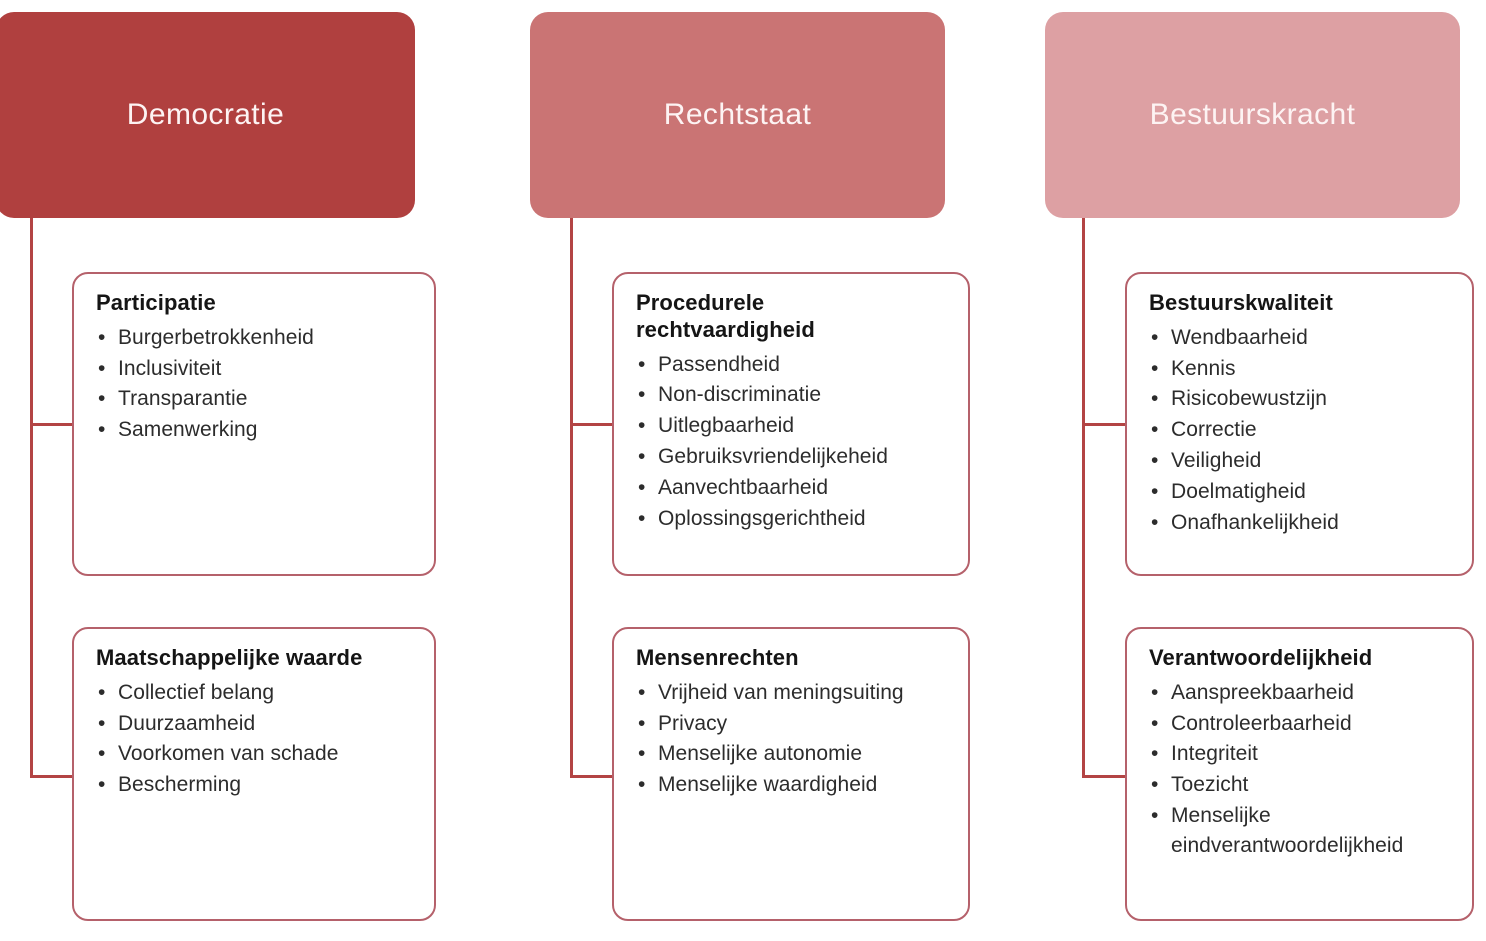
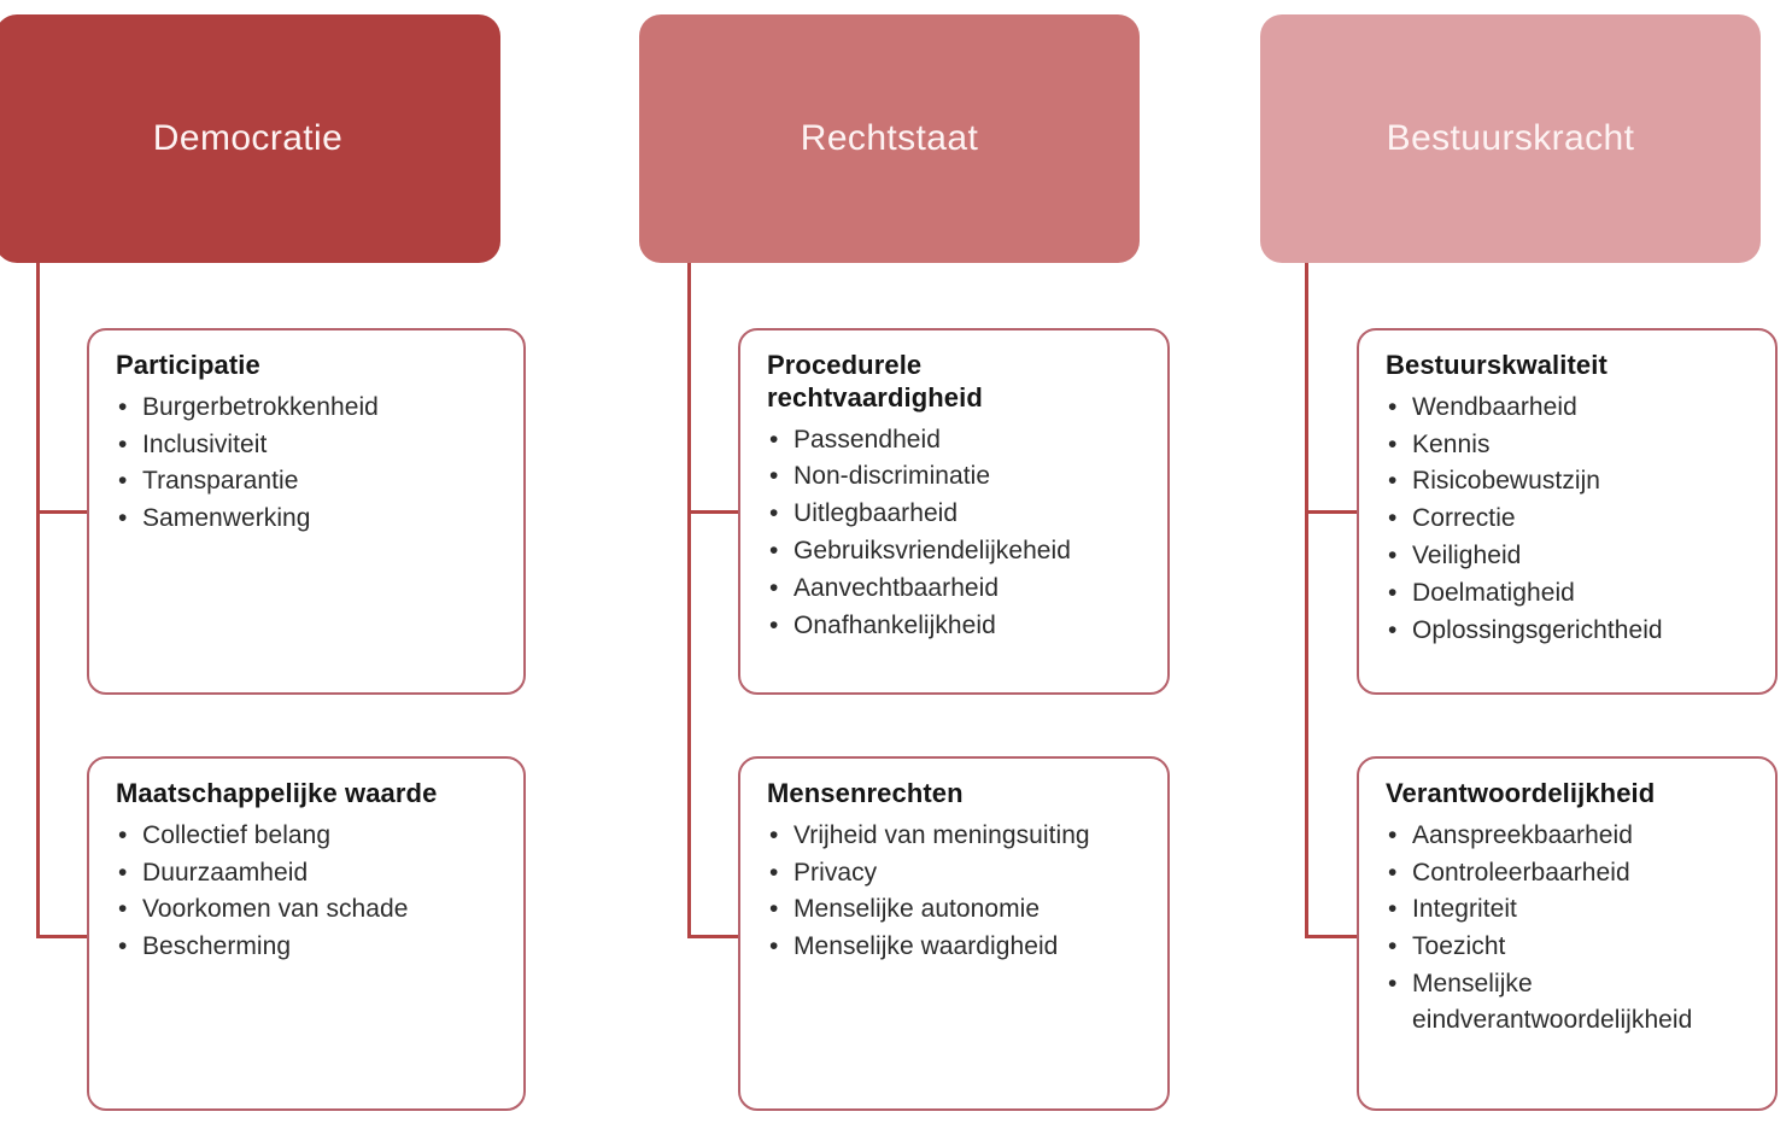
  Democratie
  Participatie
  •
  Burgerbetrokkenheid
  •
  Inclusiviteit
  •
  Transparantie
  •
  Samenwerking
  Maatschappelijke waarde
  •
  Collectief belang
  •
  Duurzaamheid
  •
  Voorkomen van schade
  •
  Bescherming
  Rechtstaat
  Procedurele rechtvaardigheid
  •
  Passendheid
  •
  Non-discriminatie
  •
  Uitlegbaarheid
  •
  Gebruiksvriendelijkeheid
  •
  Aanvechtbaarheid
  •
- Oplossingsgerichtheid
+ Onafhankelijkheid
  Mensenrechten
  •
  Vrijheid van meningsuiting
  •
  Privacy
  •
  Menselijke autonomie
  •
  Menselijke waardigheid
  Bestuurskracht
  Bestuurskwaliteit
  •
  Wendbaarheid
  •
  Kennis
  •
  Risicobewustzijn
  •
  Correctie
  •
  Veiligheid
  •
  Doelmatigheid
  •
- Onafhankelijkheid
+ Oplossingsgerichtheid
  Verantwoordelijkheid
  •
  Aanspreekbaarheid
  •
  Controleerbaarheid
  •
  Integriteit
  •
  Toezicht
  •
  Menselijke eindverantwoordelijkheid
